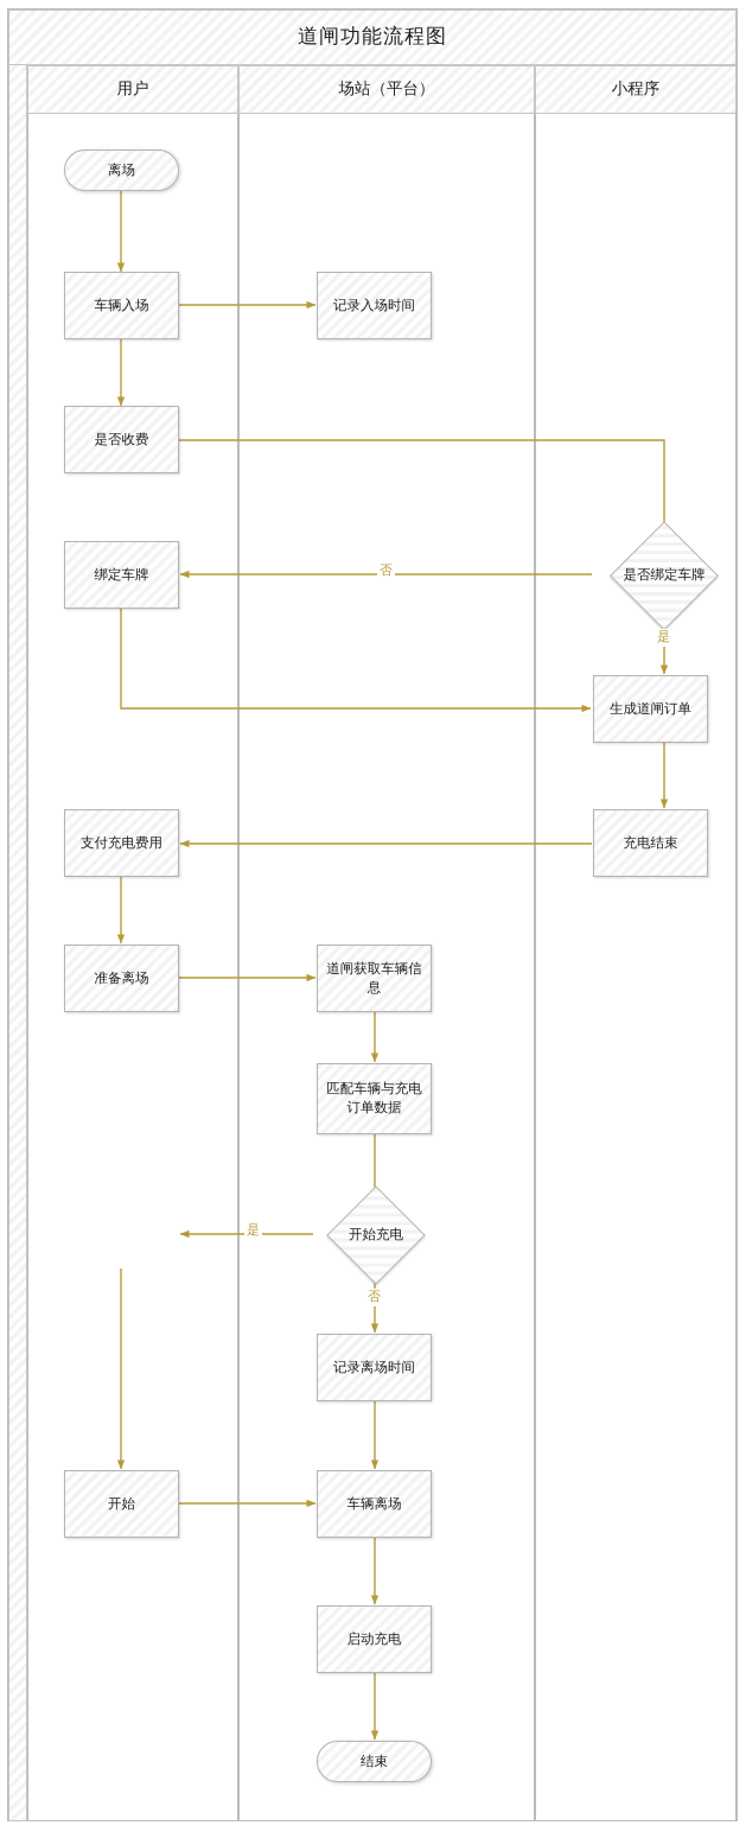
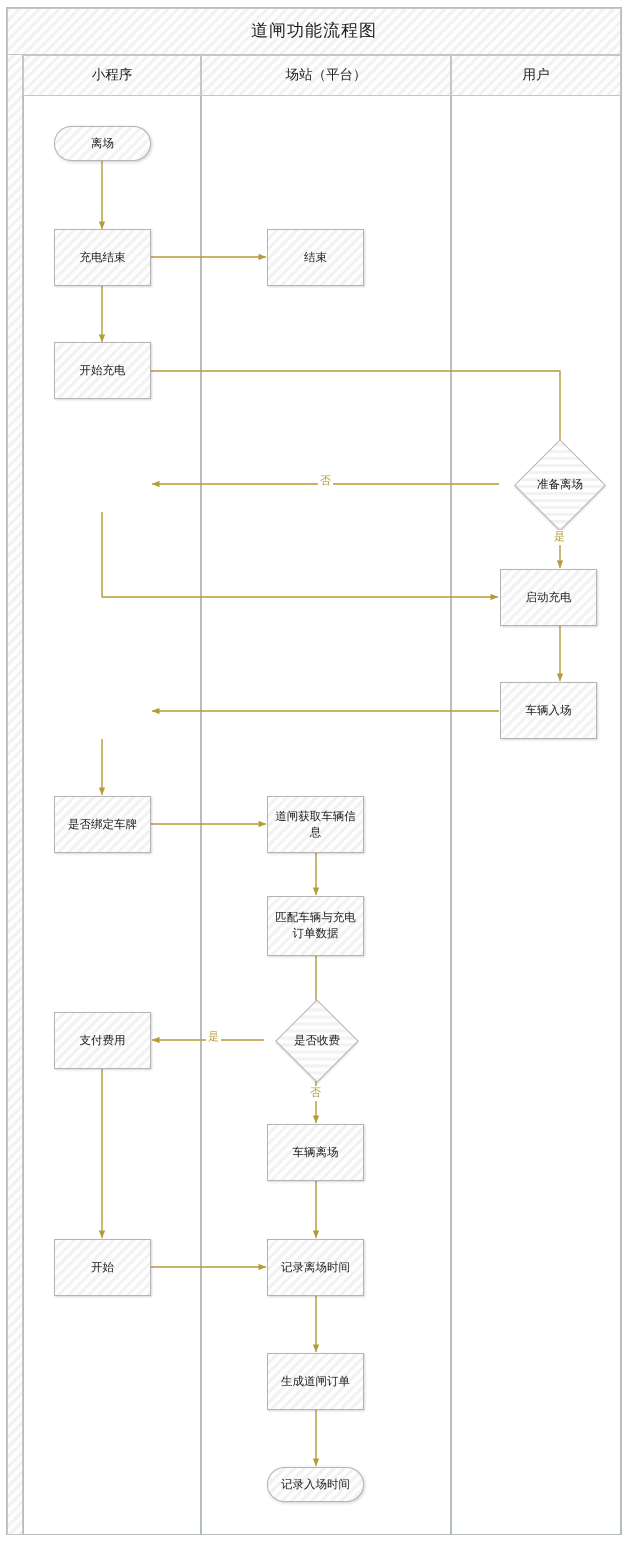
  道闸功能流程图
- 用户
+ 小程序
  场站（平台）
- 小程序
+ 用户
  否
  是
  是
  否
  离场
- 车辆入场
+ 充电结束
- 记录入场时间
+ 结束
- 是否收费
+ 开始充电
- 是否绑定车牌
+ 准备离场
- 绑定车牌
- 生成道闸订单
+ 启动充电
- 充电结束
+ 车辆入场
- 支付充电费用
- 准备离场
+ 是否绑定车牌
  道闸获取车辆信息
  匹配车辆与充电订单数据
- 开始充电
+ 是否收费
+ 支付费用
- 记录离场时间
+ 车辆离场
  开始
- 车辆离场
+ 记录离场时间
- 启动充电
+ 生成道闸订单
- 结束
+ 记录入场时间
